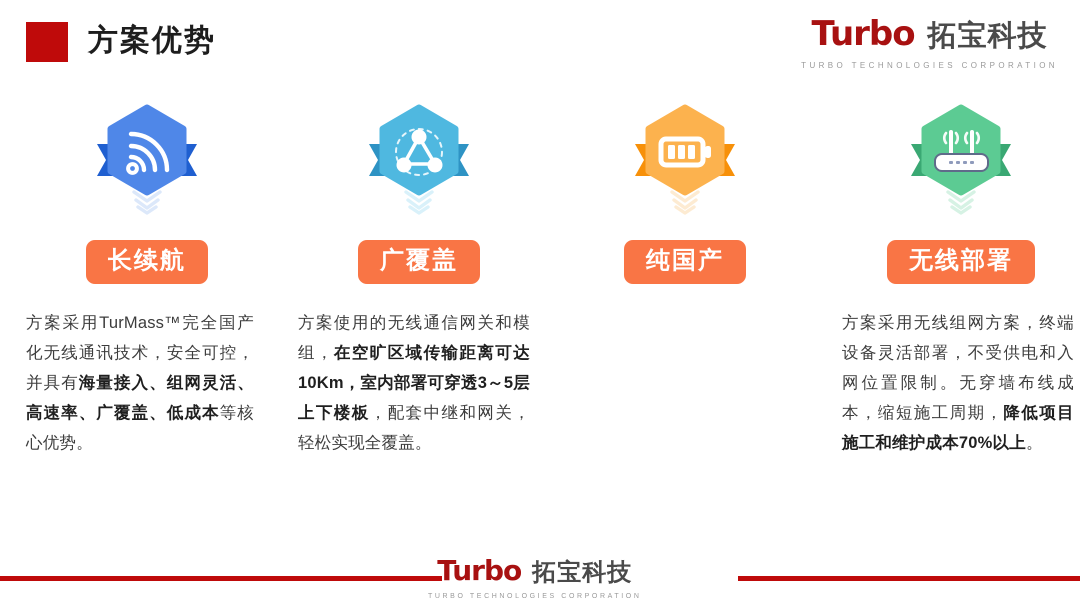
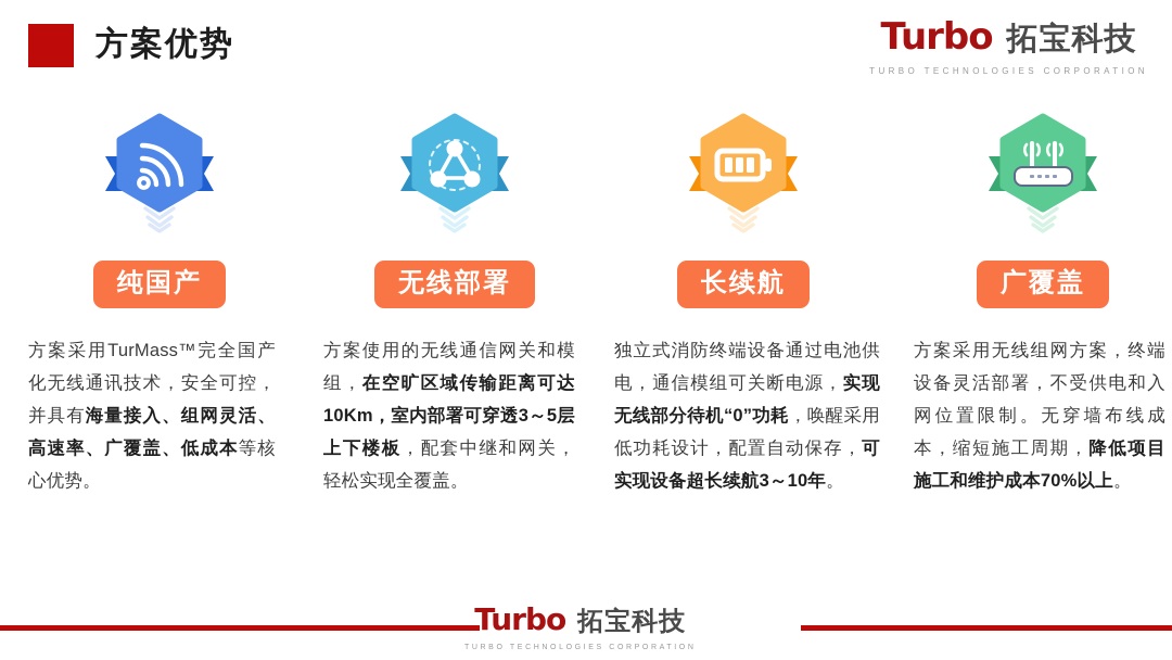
  方案优势
  Turbo
  拓宝科技
  TURBO TECHNOLOGIES CORPORATION
- 长续航
+ 纯国产
  方案采用TurMass™完全国产化无线通讯技术，安全可控，并具有海量接入、组网灵活、高速率、广覆盖、低成本等核心优势。
- 广覆盖
+ 无线部署
  方案使用的无线通信网关和模组，在空旷区域传输距离可达10Km，室内部署可穿透3～5层上下楼板，配套中继和网关，轻松实现全覆盖。
- 纯国产
+ 长续航
+ 独立式消防终端设备通过电池供电，通信模组可关断电源，实现无线部分待机“0”功耗，唤醒采用低功耗设计，配置自动保存，可实现设备超长续航3～10年。
- 无线部署
+ 广覆盖
  方案采用无线组网方案，终端设备灵活部署，不受供电和入网位置限制。无穿墙布线成本，缩短施工周期，降低项目施工和维护成本70%以上。
  Turbo
  拓宝科技
